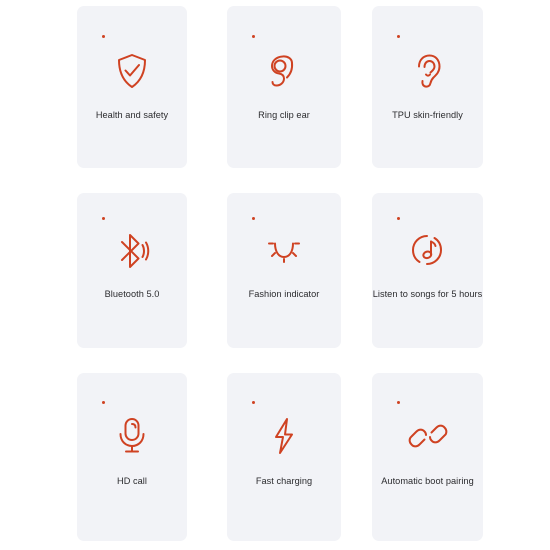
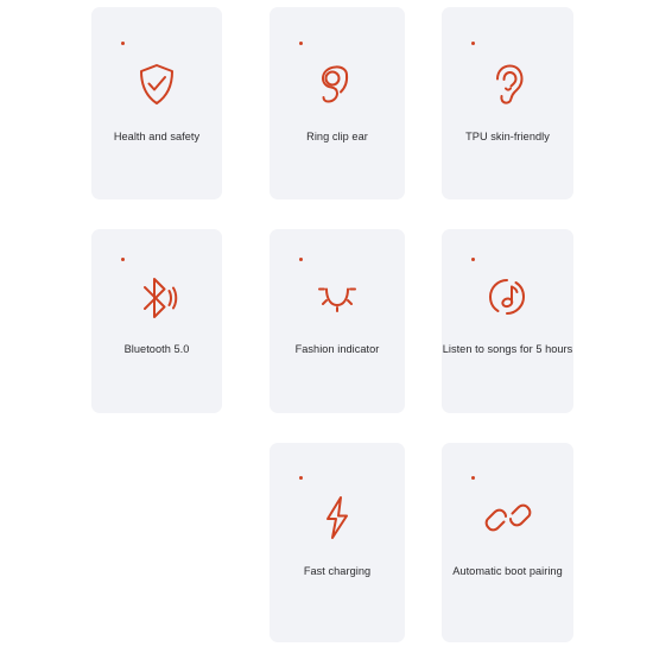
  Health and safety
  Ring clip ear
  TPU skin-friendly
  Bluetooth 5.0
  Fashion indicator
  Listen to songs for 5 hours
- HD call
  Fast charging
  Automatic boot pairing
